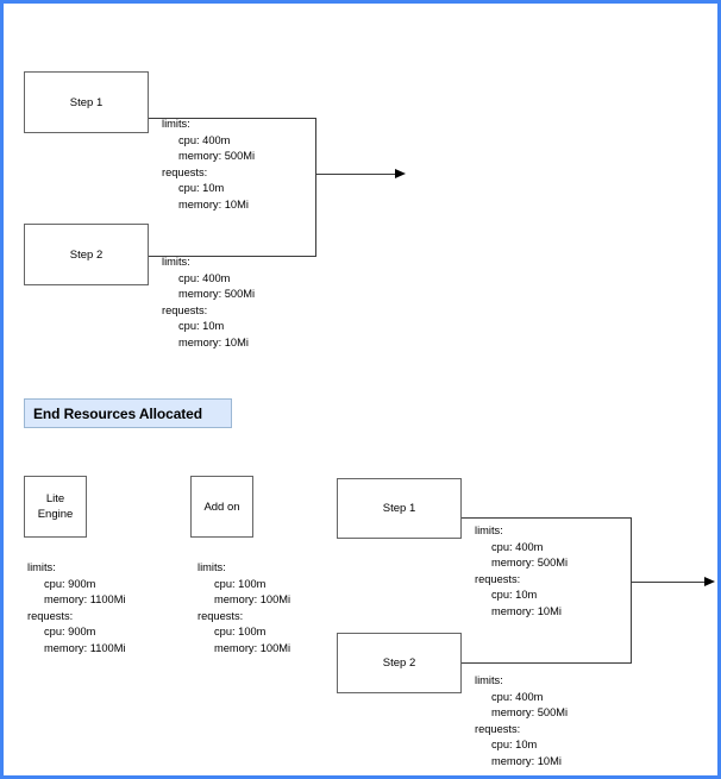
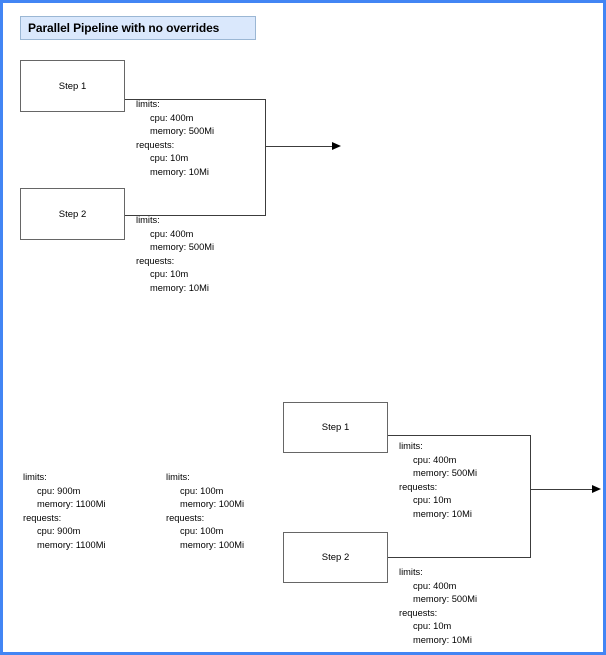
+ Parallel Pipeline with no overrides
  Step 1
  Step 2
  limits:
  cpu: 400m
  memory: 500Mi
  requests:
  cpu: 10m
  memory: 10Mi
  limits:
  cpu: 400m
  memory: 500Mi
  requests:
  cpu: 10m
  memory: 10Mi
- End Resources Allocated
- Lite
- Engine
- Add on
  limits:
  cpu: 900m
  memory: 1100Mi
  requests:
  cpu: 900m
  memory: 1100Mi
  limits:
  cpu: 100m
  memory: 100Mi
  requests:
  cpu: 100m
  memory: 100Mi
  Step 1
  Step 2
  limits:
  cpu: 400m
  memory: 500Mi
  requests:
  cpu: 10m
  memory: 10Mi
  limits:
  cpu: 400m
  memory: 500Mi
  requests:
  cpu: 10m
  memory: 10Mi
